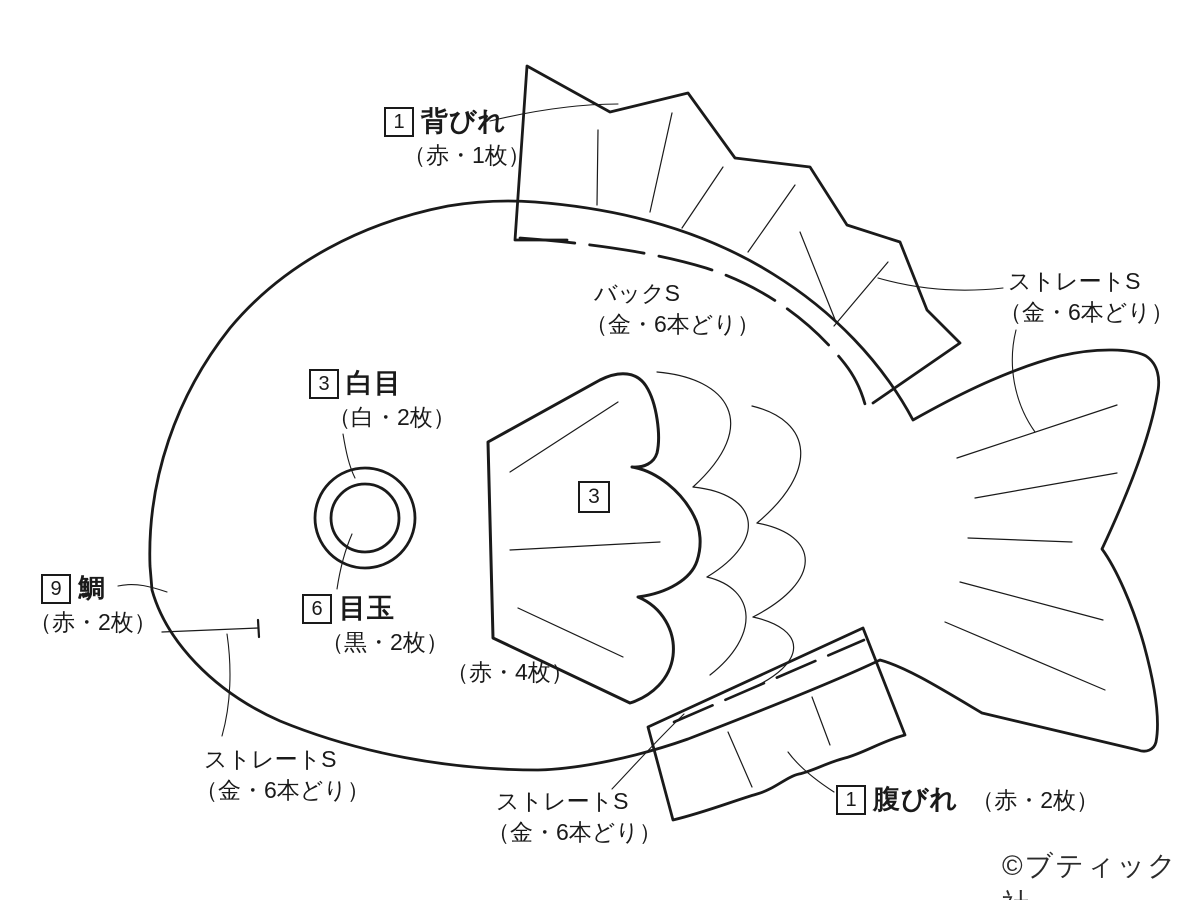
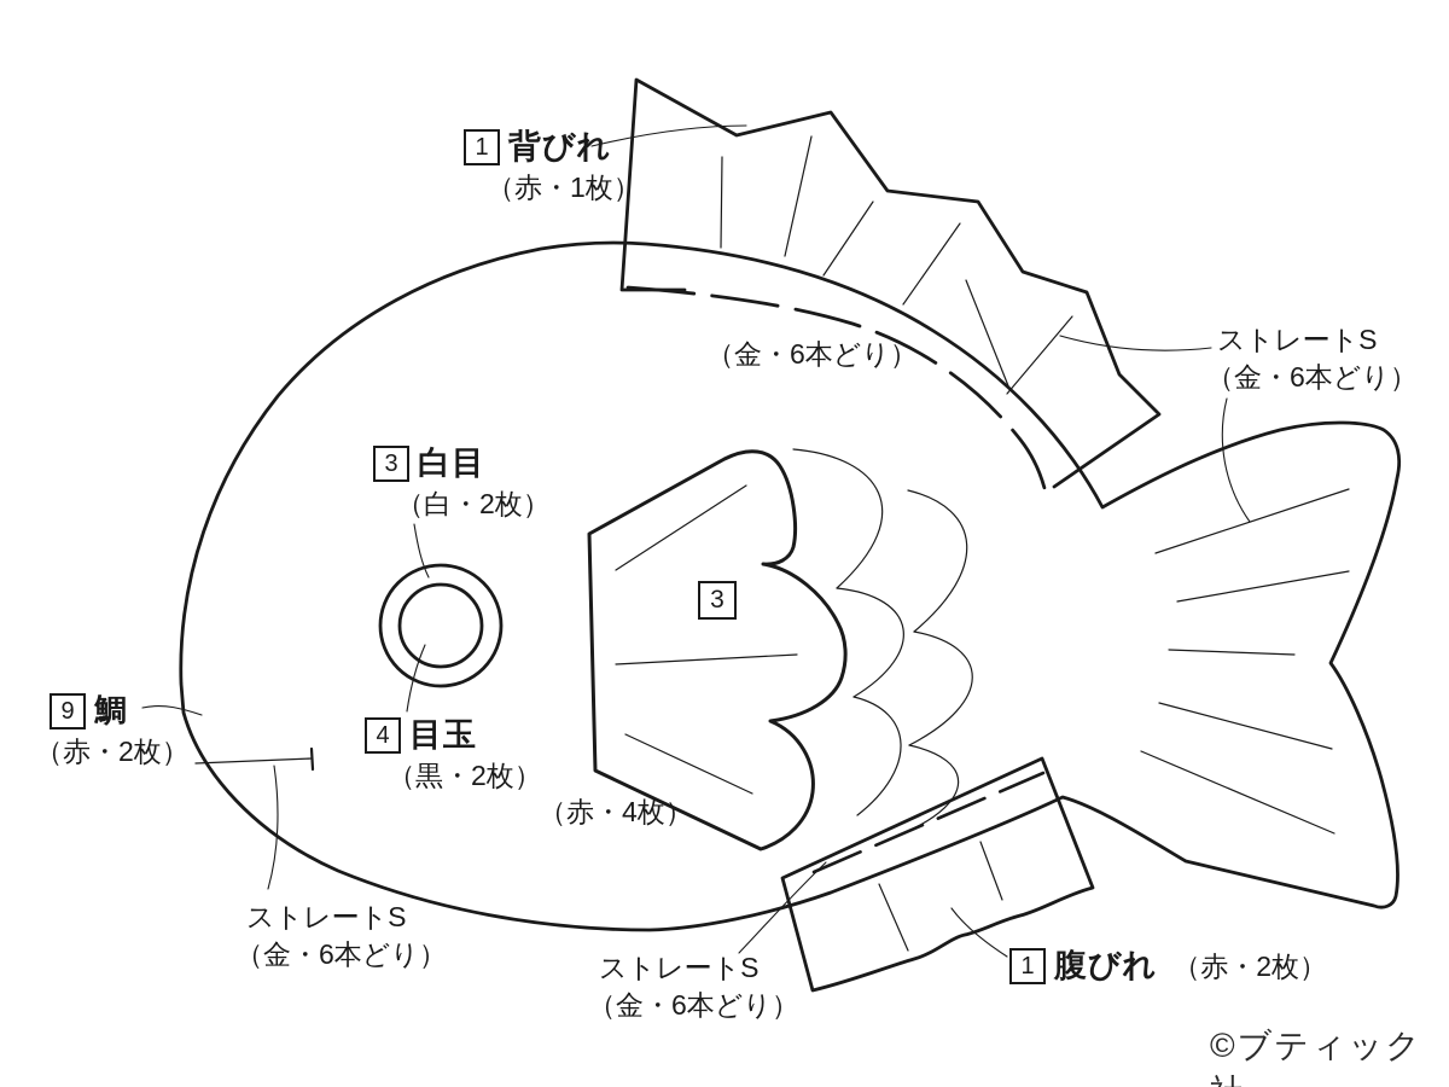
  1
  背びれ
  （赤・1枚）
- バックS
  （金・6本どり）
  ストレートS
  （金・6本どり）
  3
  白目
  （白・2枚）
  9
  鯛
  （赤・2枚）
- 6
+ 4
  目玉
  （黒・2枚）
  （赤・4枚）
  ストレートS
  （金・6本どり）
  ストレートS
  （金・6本どり）
  1
  腹びれ
  （赤・2枚）
  3
  ©ブティック
